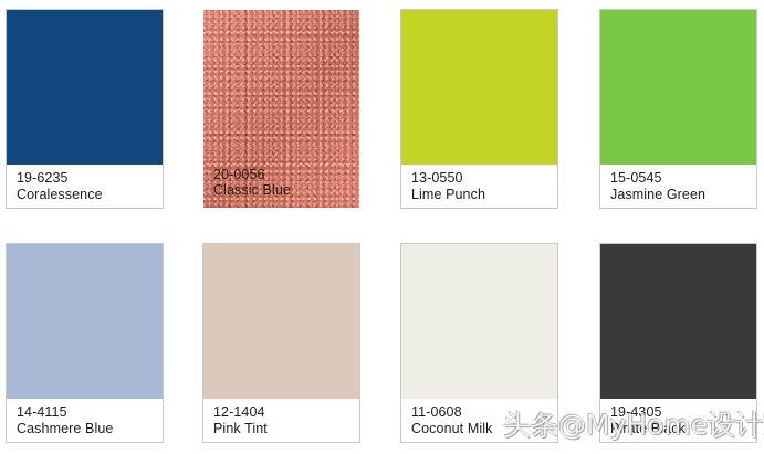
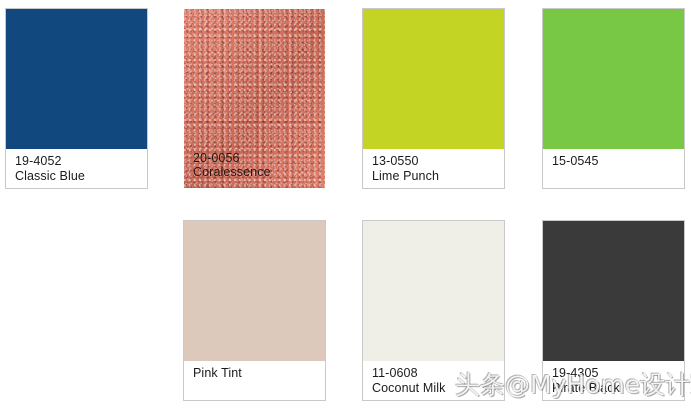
- 19-6235
+ 19-4052
- Coralessence
+ Classic Blue
  20-0056
- Classic Blue
+ Coralessence
  13-0550
  Lime Punch
  15-0545
- Jasmine Green
- 14-4115
- Cashmere Blue
- 12-1404
  Pink Tint
  11-0608
  Coconut Milk
  19-4305
  Pirate Black
  头条@MyHome设计
